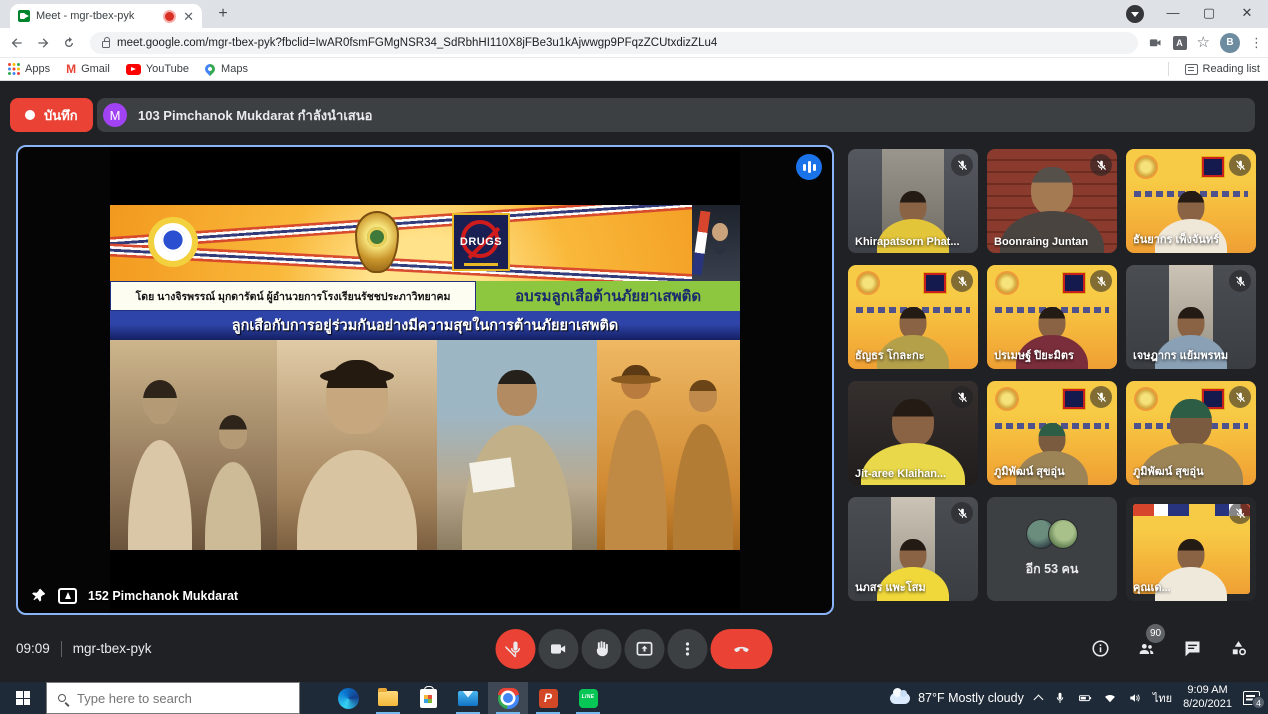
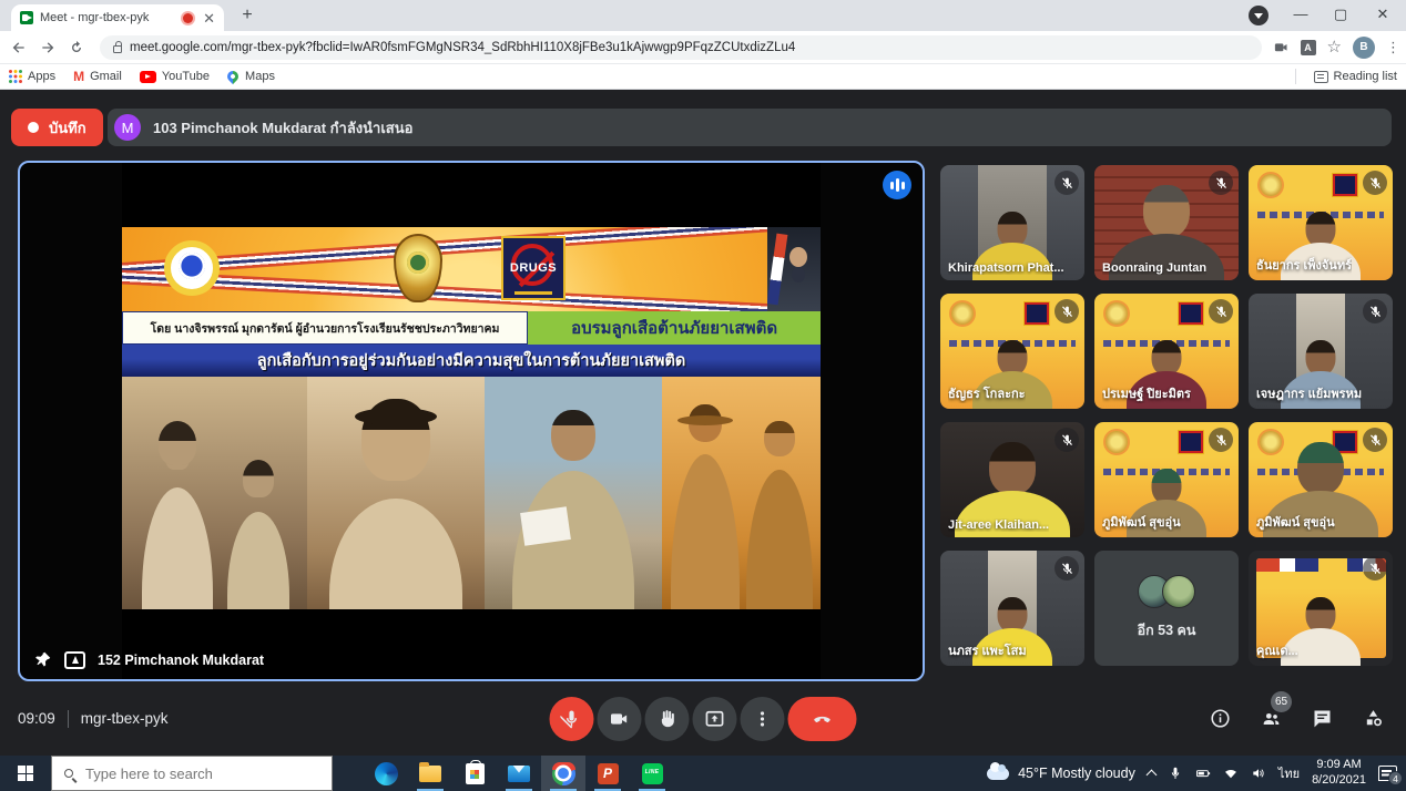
  Meet - mgr-tbex-pyk
  ✕
  +
  —
  ▢
  ✕
  meet.google.com/mgr-tbex-pyk?fbclid=IwAR0fsmFGMgNSR34_SdRbhHI110X8jFBe3u1kAjwwgp9PFqzZCUtxdizZLu4
  A
  ☆
  B
  ⋮
  Apps
  M
  Gmail
  YouTube
  Maps
  Reading list
  บันทึก
  M
  103 Pimchanok Mukdarat กำลังนำเสนอ
  DRUGS
  โดย นางจิรพรรณ์ มุกดารัตน์ ผู้อำนวยการโรงเรียนรัชชประภาวิทยาคม
  อบรมลูกเสือต้านภัยยาเสพติด
  ลูกเสือกับการอยู่ร่วมกันอย่างมีความสุขในการต้านภัยยาเสพติด
  152 Pimchanok Mukdarat
  Khirapatsorn Phat...
  Boonraing Juntan
  ธันยากร เพ็งจันทร์
  ธัญธร โกละกะ
  ปรเมษฐ์ ปิยะมิตร
  เจษฎากร แย้มพรหม
  Jit-aree Klaihan...
  ภูมิพัฒน์ สุขอุ่น
  ภูมิพัฒน์ สุขอุ่น
  นภสร แพะโสม
  อีก 53 คน
  คุณเด...
  09:09
  mgr-tbex-pyk
- 90
+ 65
  Type here to search
  P
- 87°F Mostly cloudy
+ 45°F Mostly cloudy
  ไทย
  9:09 AM
  8/20/2021
  4
